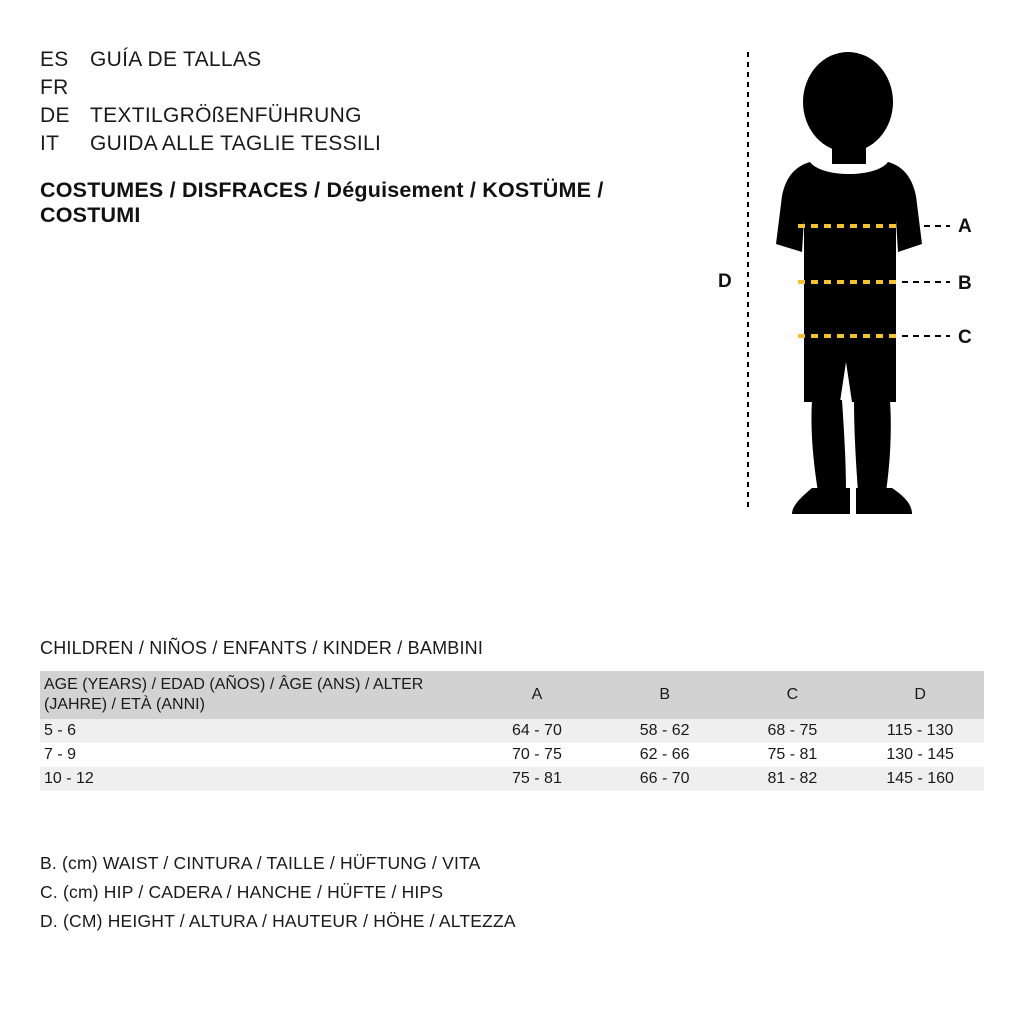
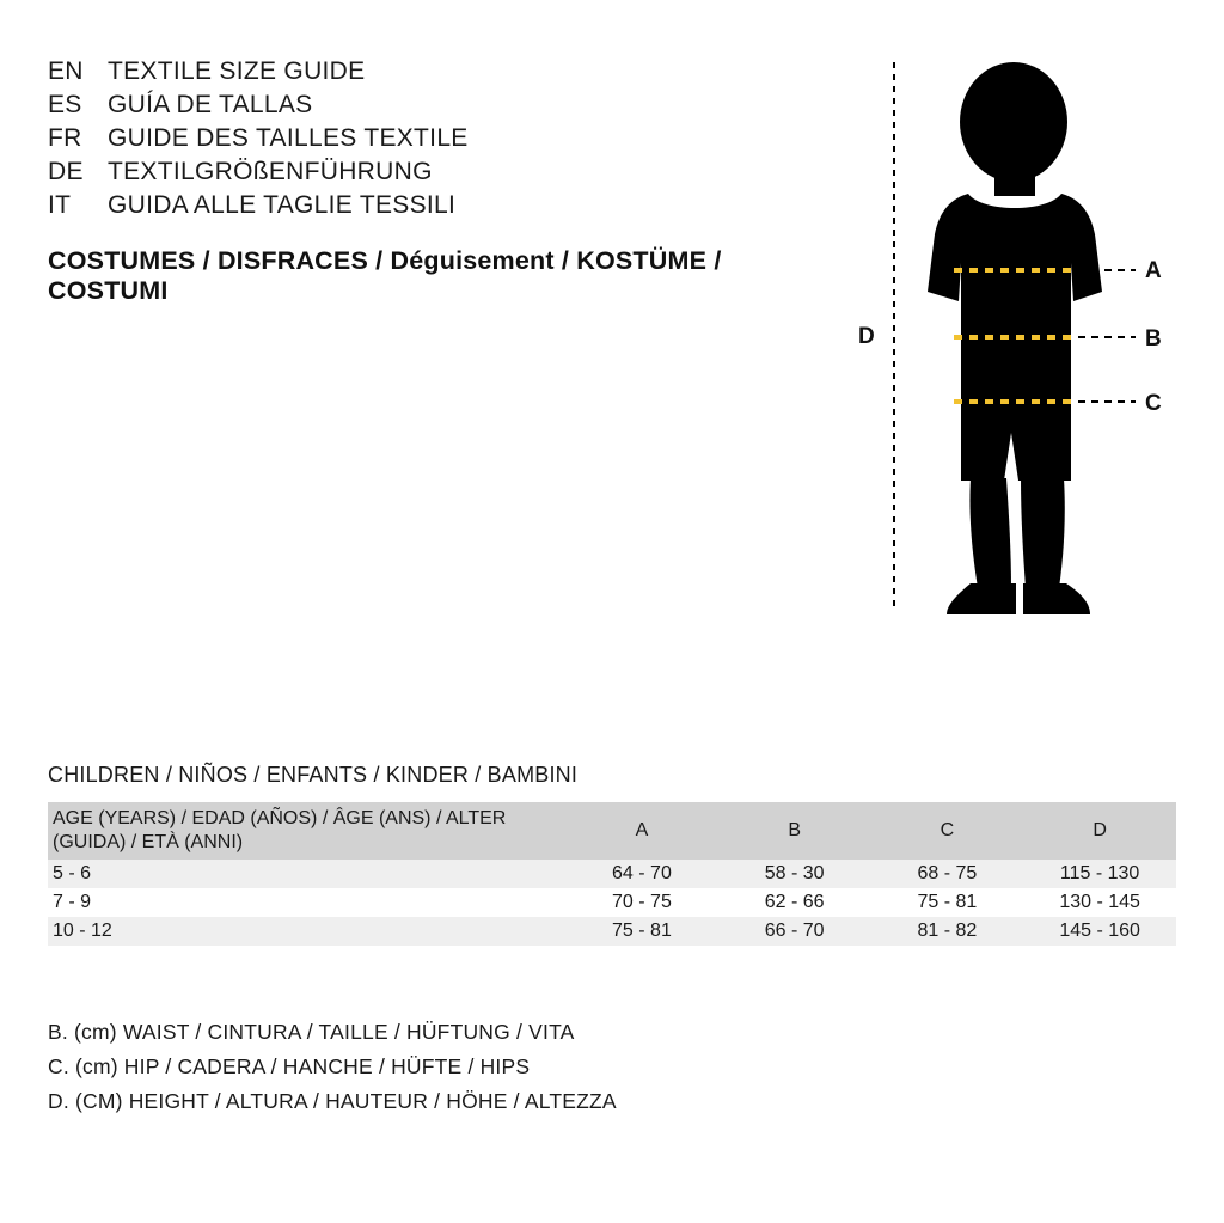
+ EN
+ TEXTILE SIZE GUIDE
  ES
  GUÍA DE TALLAS
  FR
+ GUIDE DES TAILLES TEXTILE
  DE
  TEXTILGRÖßENFÜHRUNG
  IT
  GUIDA ALLE TAGLIE TESSILI
  COSTUMES / DISFRACES / Déguisement / KOSTÜME / COSTUMI
  A
  B
  C
  D
  CHILDREN / NIÑOS / ENFANTS / KINDER / BAMBINI
- AGE (YEARS) / EDAD (AÑOS) / ÂGE (ANS) / ALTER (JAHRE) / ETÀ (ANNI)	A	B	C	D
+ AGE (YEARS) / EDAD (AÑOS) / ÂGE (ANS) / ALTER (GUIDA) / ETÀ (ANNI)	A	B	C	D
- 5 - 6	64 - 70	58 - 62	68 - 75	115 - 130
+ 5 - 6	64 - 70	58 - 30	68 - 75	115 - 130
  7 - 9	70 - 75	62 - 66	75 - 81	130 - 145
  10 - 12	75 - 81	66 - 70	81 - 82	145 - 160
  B. (cm) WAIST / CINTURA / TAILLE / HÜFTUNG / VITA
  C. (cm) HIP / CADERA / HANCHE / HÜFTE / HIPS
  D. (CM) HEIGHT / ALTURA / HAUTEUR / HÖHE / ALTEZZA
